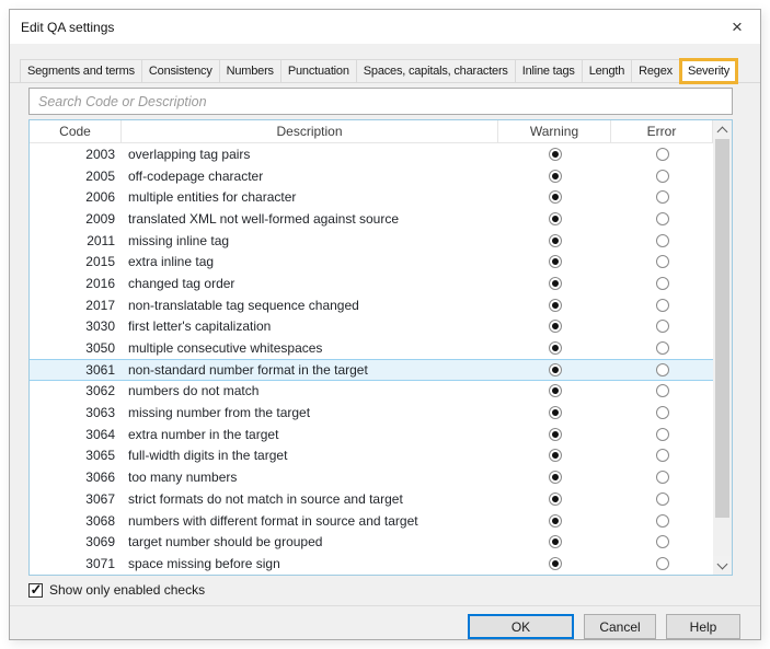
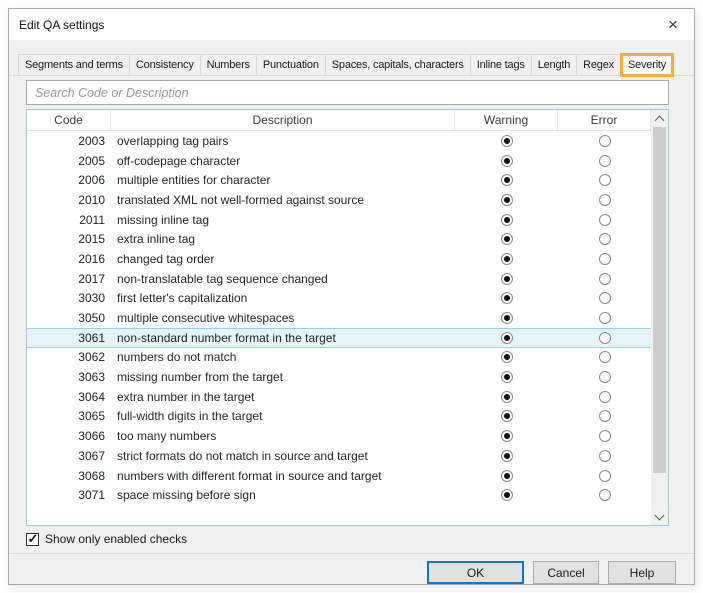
  Edit QA settings
  ×
  Segments and terms
  Consistency
  Numbers
  Punctuation
  Spaces, capitals, characters
  Inline tags
  Length
  Regex
  Severity
  Search Code or Description
  Code
  Description
  Warning
  Error
  2003
  overlapping tag pairs
  2005
  off-codepage character
  2006
  multiple entities for character
- 2009
+ 2010
  translated XML not well-formed against source
  2011
  missing inline tag
  2015
  extra inline tag
  2016
  changed tag order
  2017
  non-translatable tag sequence changed
  3030
  first letter's capitalization
  3050
  multiple consecutive whitespaces
  3061
  non-standard number format in the target
  3062
  numbers do not match
  3063
  missing number from the target
  3064
  extra number in the target
  3065
  full-width digits in the target
  3066
  too many numbers
  3067
  strict formats do not match in source and target
  3068
  numbers with different format in source and target
- 3069
- target number should be grouped
  3071
  space missing before sign
  Show only enabled checks
  OK
  Cancel
  Help
